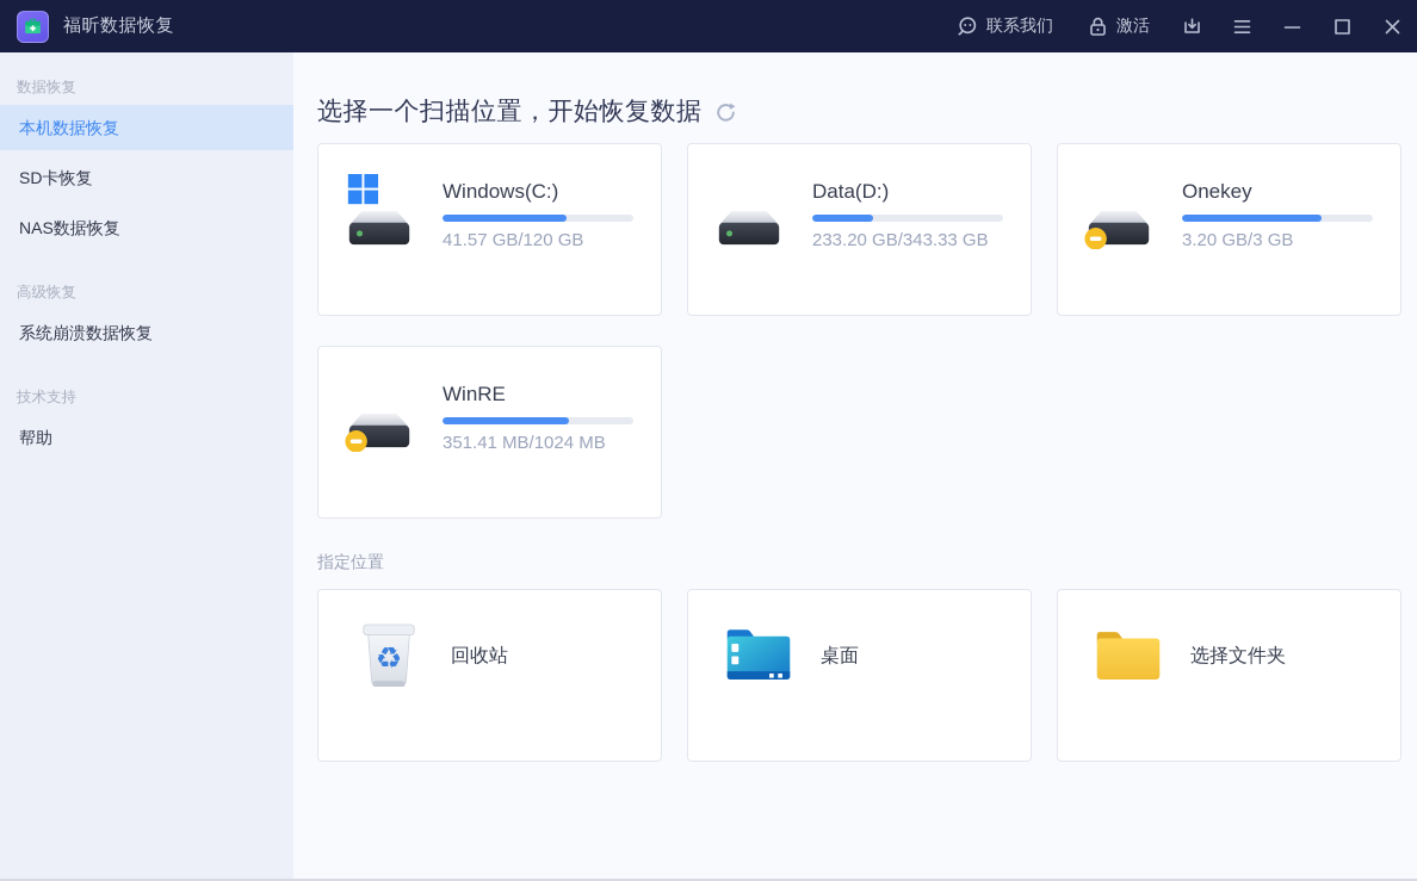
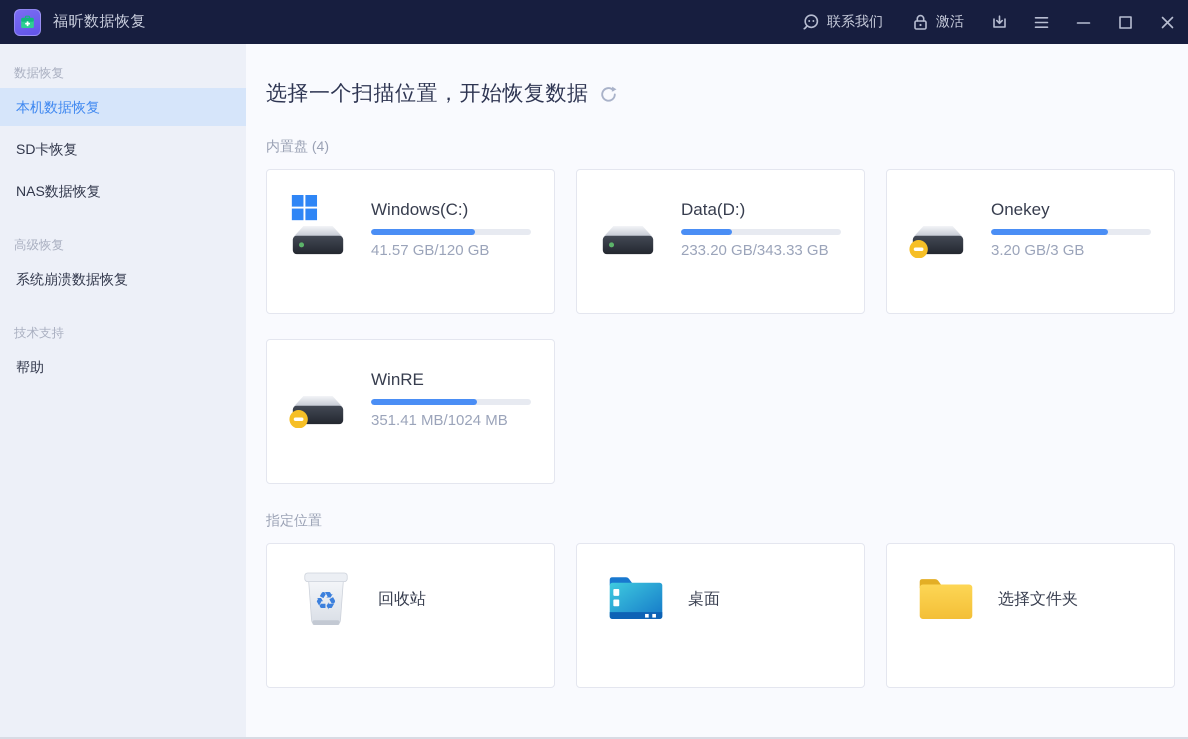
  福昕数据恢复
  联系我们
  激活
  数据恢复
  本机数据恢复
  SD卡恢复
  NAS数据恢复
  高级恢复
  系统崩溃数据恢复
  技术支持
  帮助
  选择一个扫描位置，开始恢复数据
+ 内置盘 (4)
  Windows(C:)
  41.57 GB/120 GB
  Data(D:)
  233.20 GB/343.33 GB
  Onekey
  3.20 GB/3 GB
  WinRE
  351.41 MB/1024 MB
  指定位置
  ♻
  回收站
  桌面
  选择文件夹
